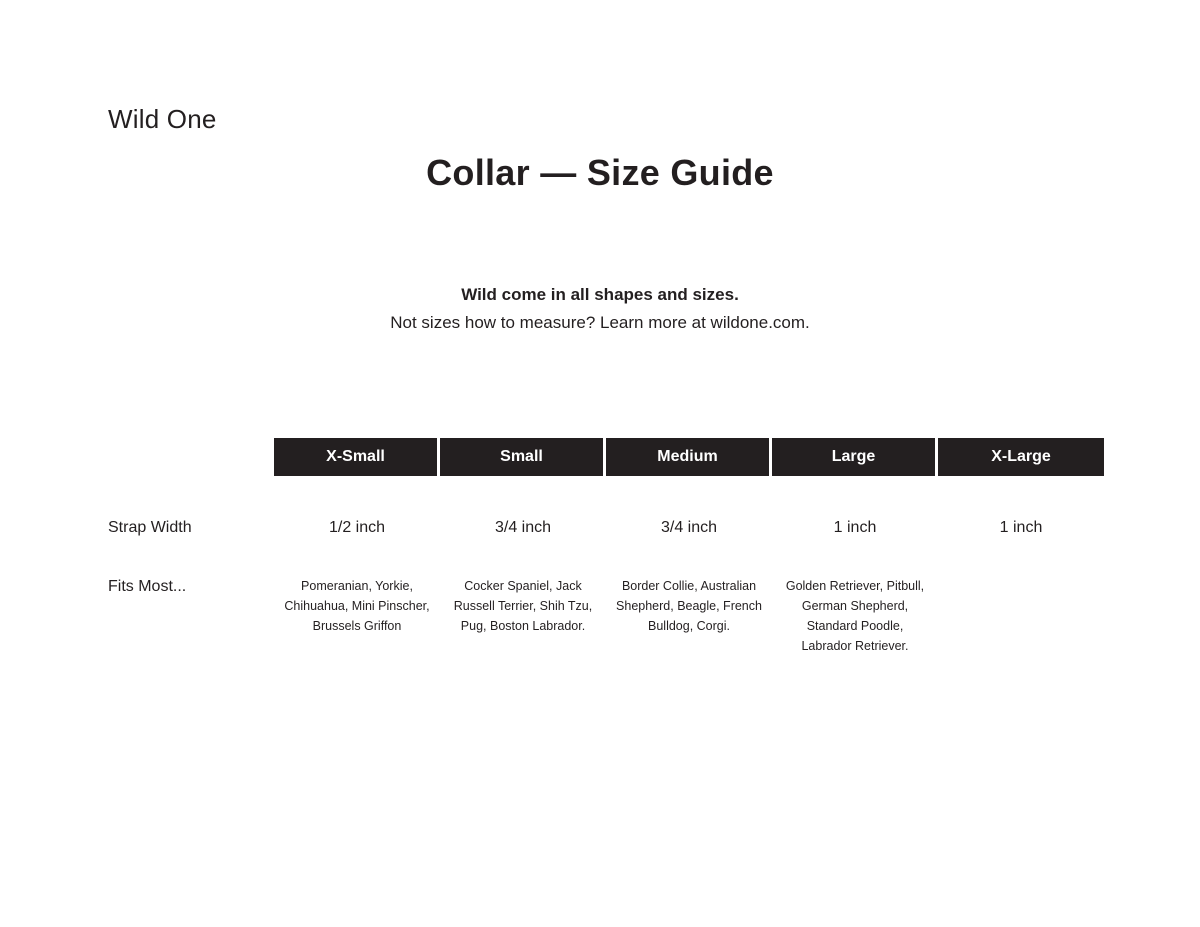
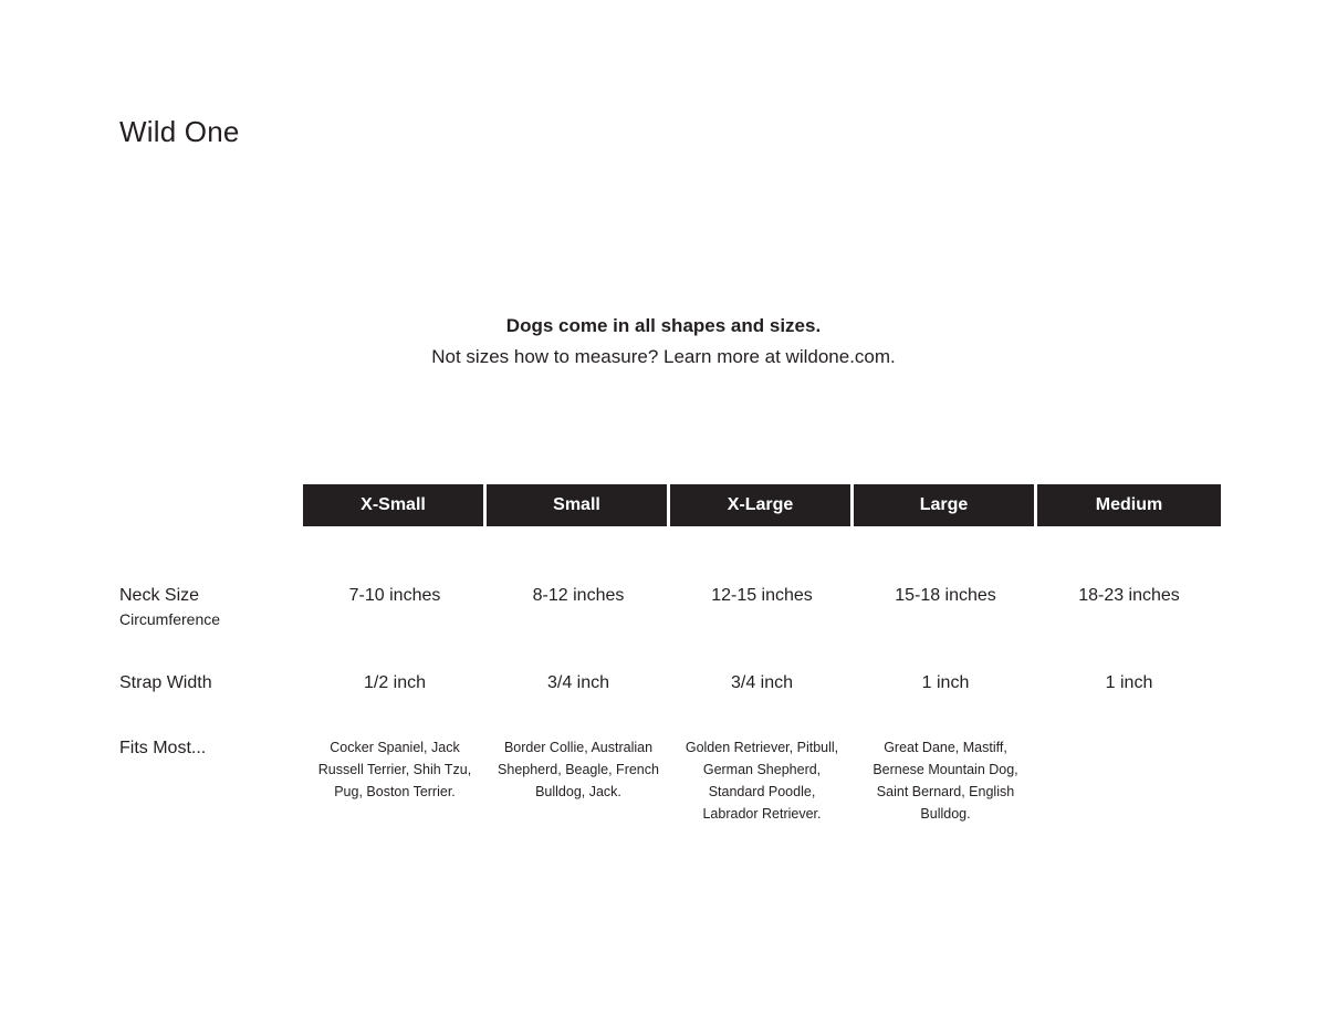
  Wild One
- Collar — Size Guide
- Wild come in all shapes and sizes.
+ Dogs come in all shapes and sizes.
  Not sizes how to measure? Learn more at wildone.com.
  X-Small
  Small
- Medium
+ X-Large
  Large
- X-Large
+ Medium
+ Neck Size
+ Circumference
+ 7-10 inches
+ 8-12 inches
+ 12-15 inches
+ 15-18 inches
+ 18-23 inches
  Strap Width
  1/2 inch
  3/4 inch
  3/4 inch
  1 inch
  1 inch
  Fits Most...
- Pomeranian, Yorkie, Chihuahua, Mini Pinscher, Brussels Griffon
- Cocker Spaniel, Jack Russell Terrier, Shih Tzu, Pug, Boston Labrador.
+ Cocker Spaniel, Jack Russell Terrier, Shih Tzu, Pug, Boston Terrier.
- Border Collie, Australian Shepherd, Beagle, French Bulldog, Corgi.
+ Border Collie, Australian Shepherd, Beagle, French Bulldog, Jack.
  Golden Retriever, Pitbull, German Shepherd, Standard Poodle, Labrador Retriever.
+ Great Dane, Mastiff, Bernese Mountain Dog, Saint Bernard, English Bulldog.
